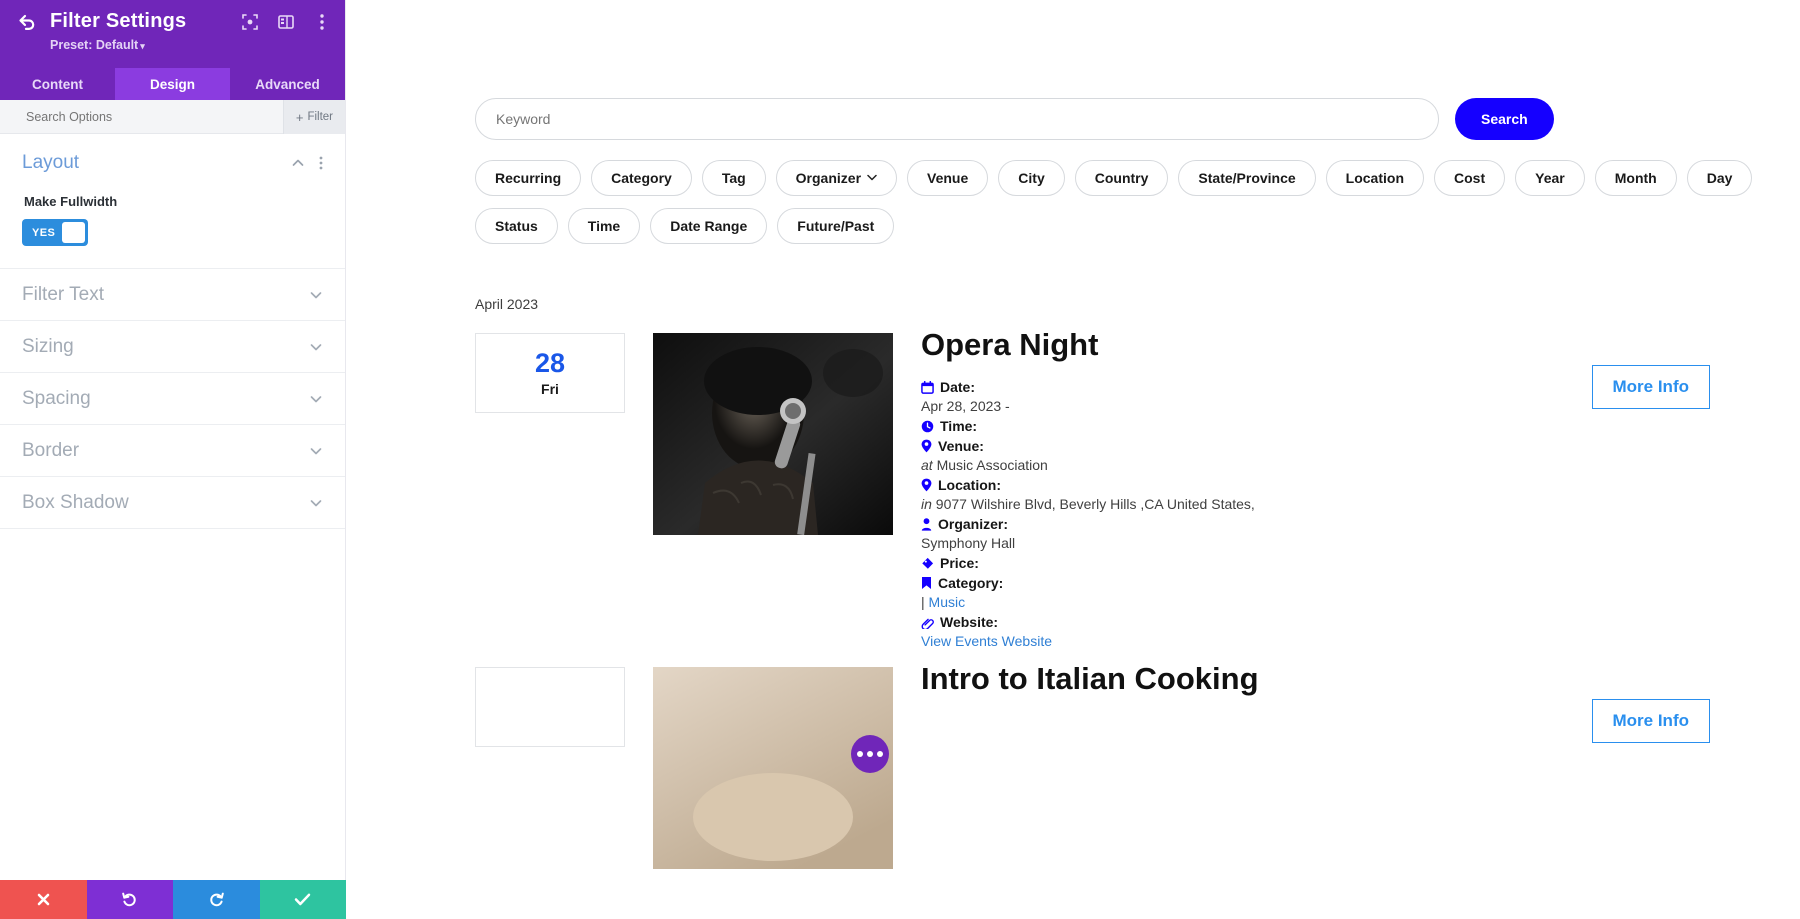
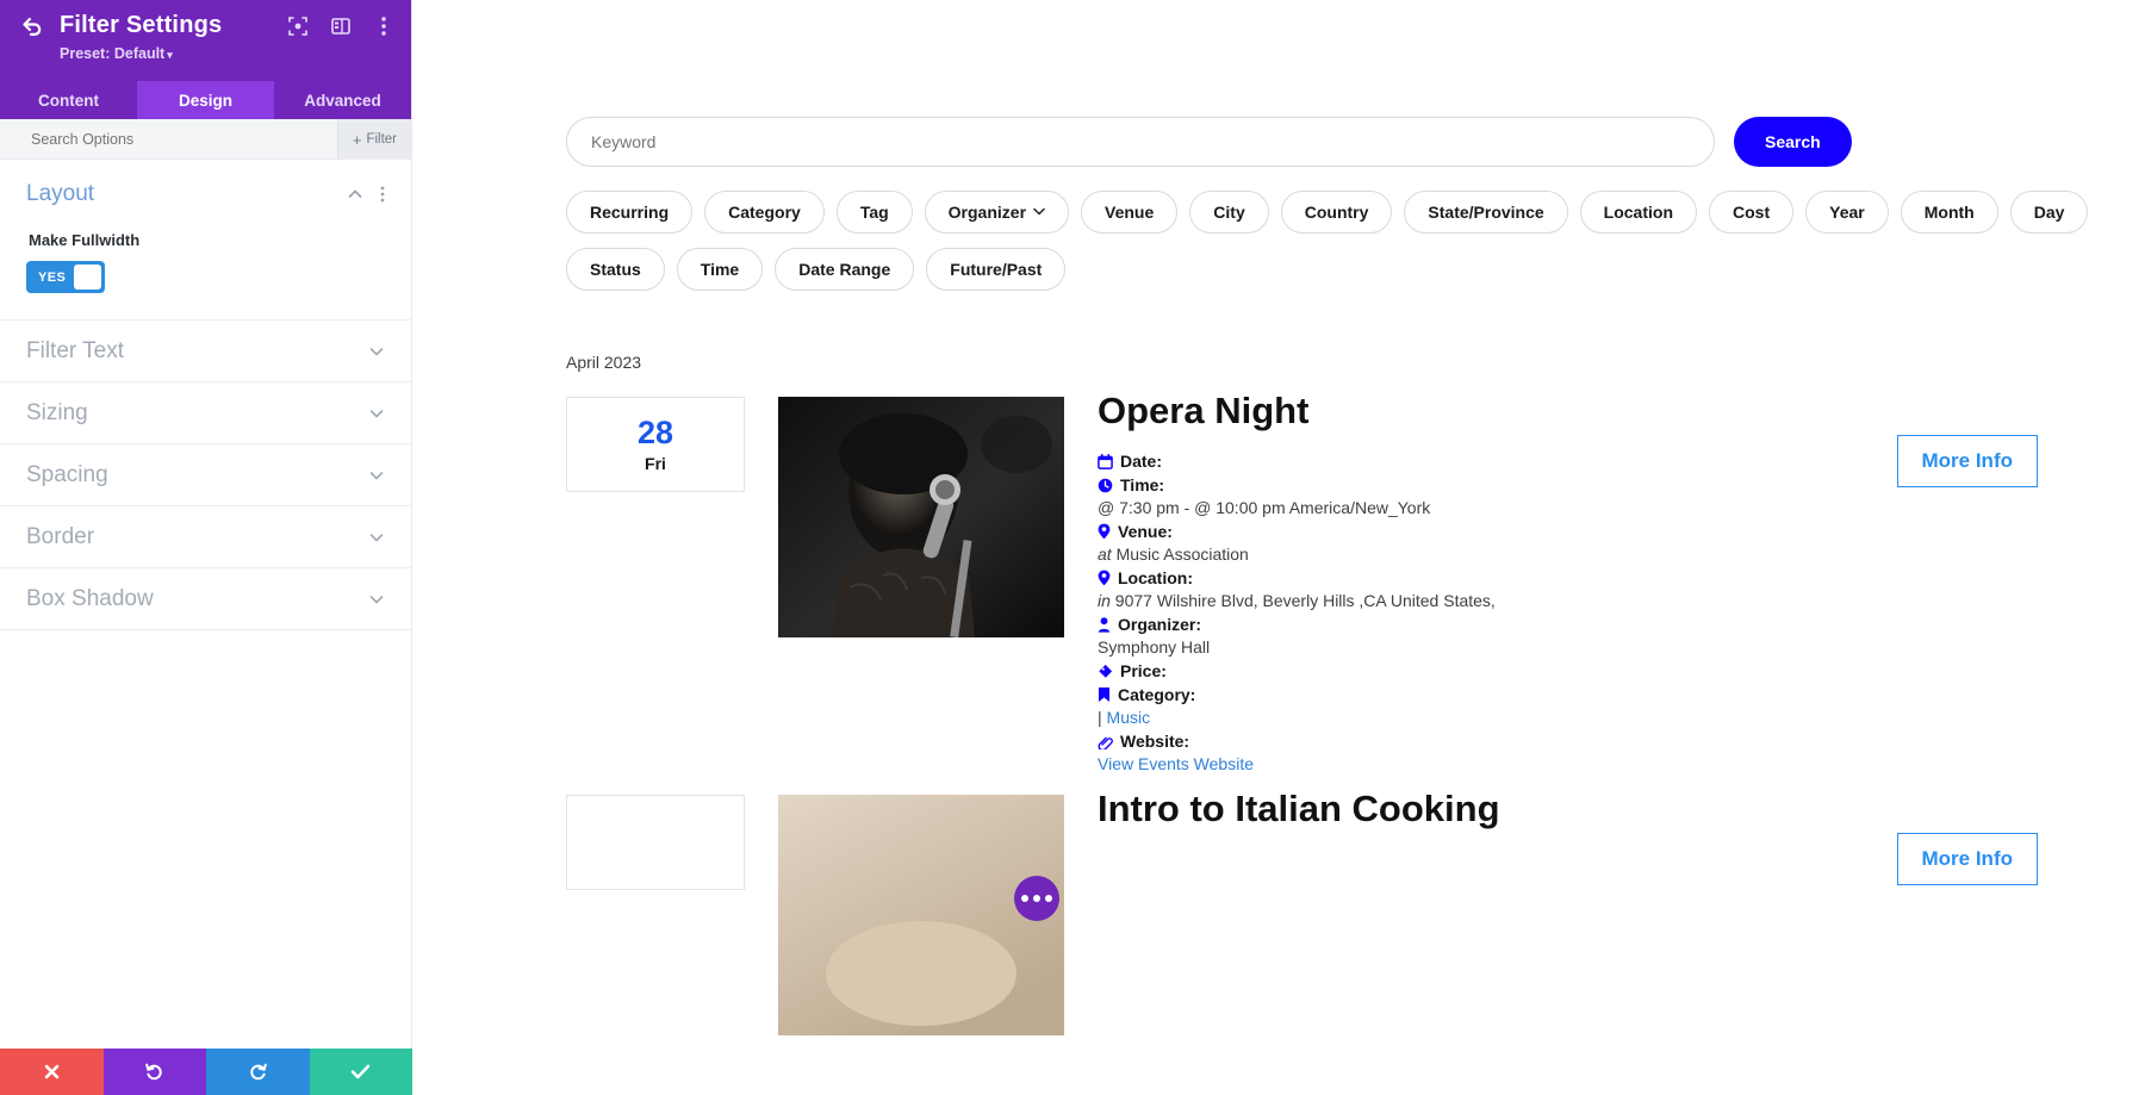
  Filter Settings
  Preset: Default ▾
  Content
  Design
  Advanced
  Search Options
  +
  Filter
  Layout
  Make Fullwidth
  YES
  Filter Text
  Sizing
  Spacing
  Border
  Box Shadow
  Keyword
  Search
  Recurring
  Category
  Tag
  Organizer
  Venue
  City
  Country
  State/Province
  Location
  Cost
  Year
  Month
  Day
  Status
  Time
  Date Range
  Future/Past
  April 2023
  28
  Fri
  Opera Night
  Date:
- Apr 28, 2023 -
  Time:
+ @ 7:30 pm - @ 10:00 pm America/New_York
  Venue:
  at Music Association
  Location:
  in 9077 Wilshire Blvd, Beverly Hills ,CA United States,
  Organizer:
  Symphony Hall
  Price:
  Category:
  | Music
  Website:
  View Events Website
  More Info
  Intro to Italian Cooking
  More Info
